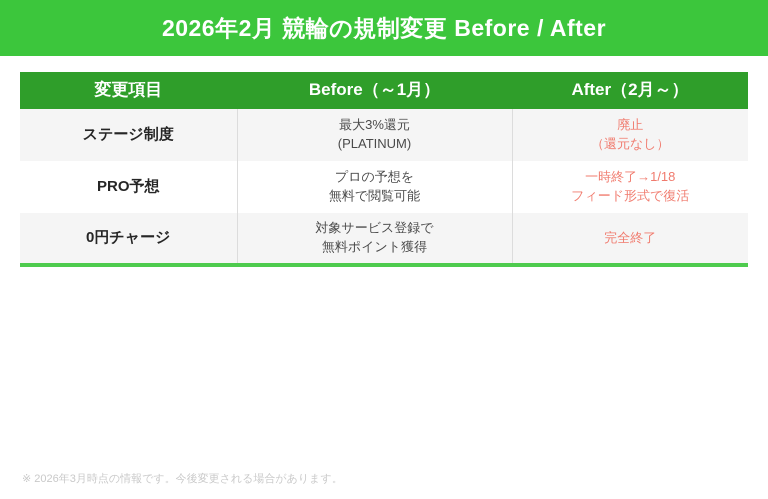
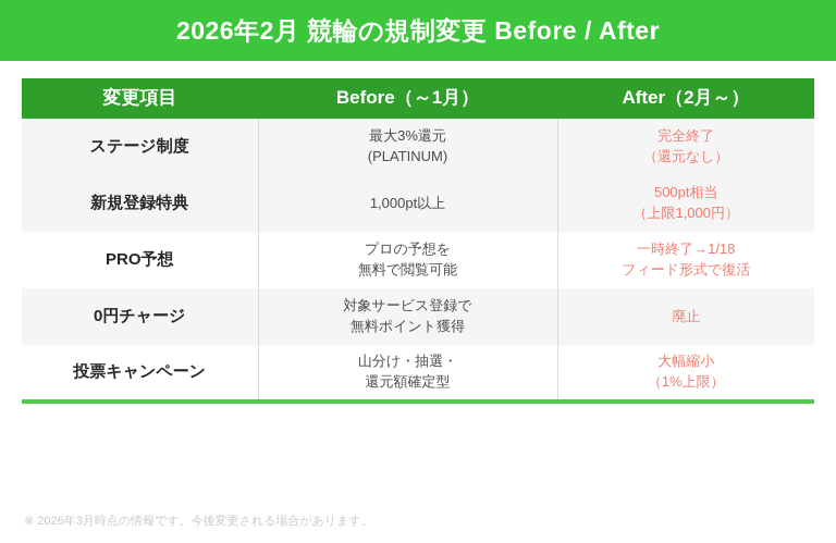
  2026年2月 競輪の規制変更 Before / After
  変更項目	Before（～1月）	After（2月～）
- ステージ制度	最大3%還元 (PLATINUM)	廃止 （還元なし）
+ ステージ制度	最大3%還元 (PLATINUM)	完全終了 （還元なし）
+ 新規登録特典	1,000pt以上	500pt相当 （上限1,000円）
  PRO予想	プロの予想を 無料で閲覧可能	一時終了→1/18 フィード形式で復活
- 0円チャージ	対象サービス登録で 無料ポイント獲得	完全終了
+ 0円チャージ	対象サービス登録で 無料ポイント獲得	廃止
+ 投票キャンペーン	山分け・抽選・ 還元額確定型	大幅縮小 （1%上限）
  ※ 2026年3月時点の情報です。今後変更される場合があります。
